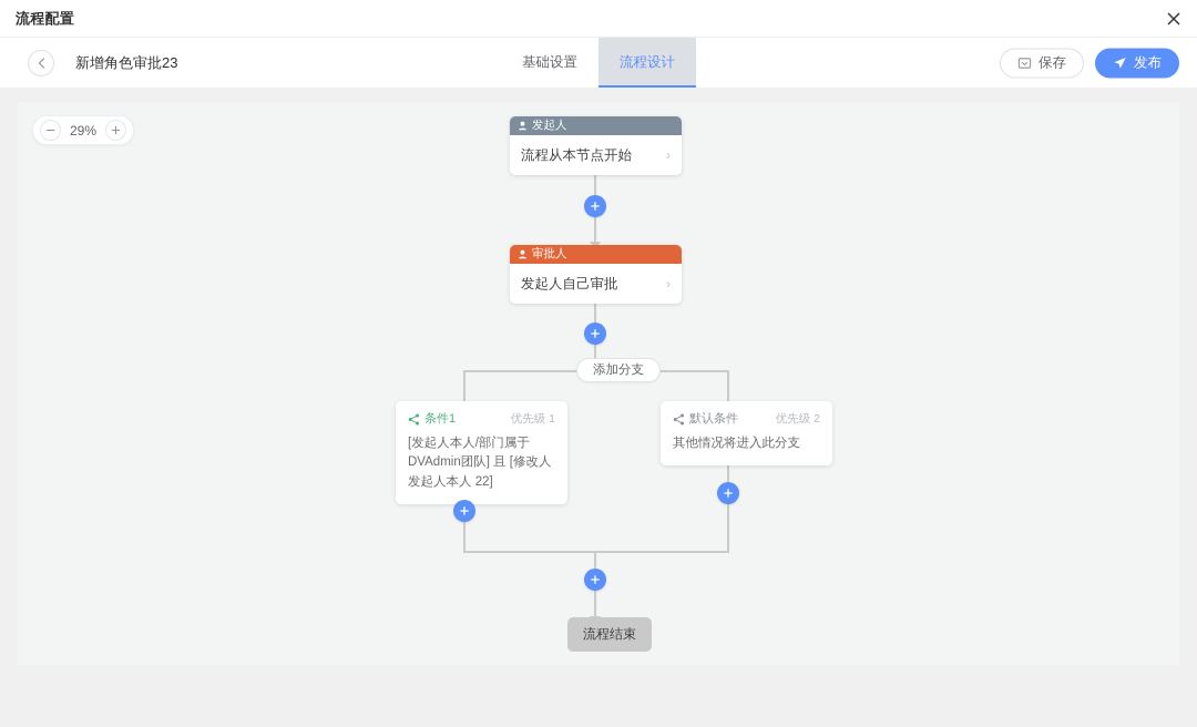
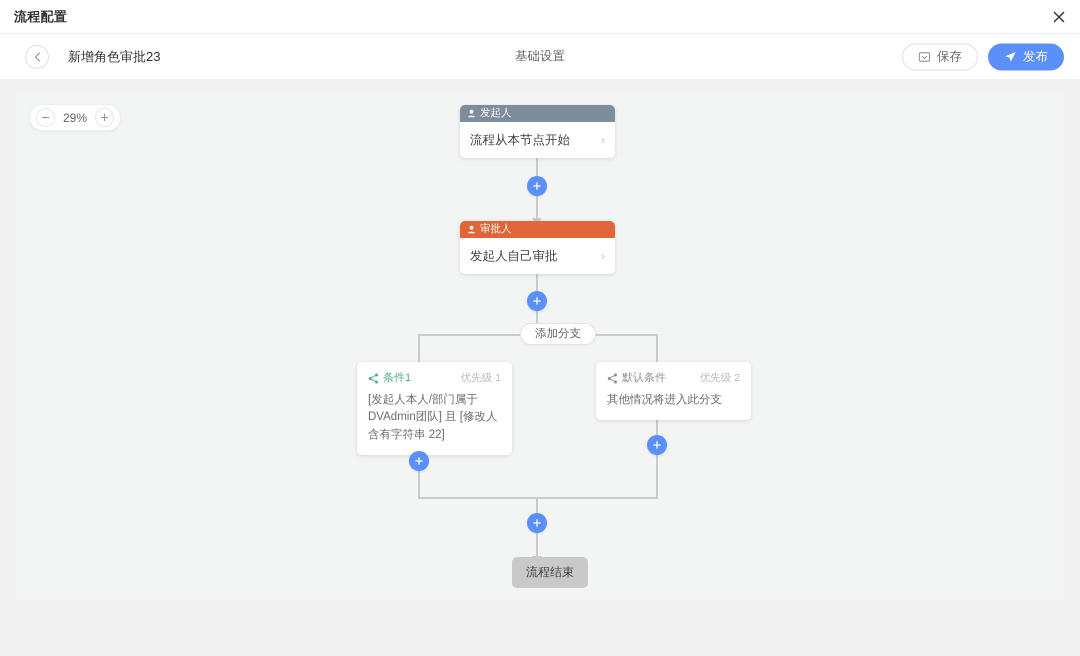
  流程配置
  新增角色审批23
  基础设置
- 流程设计
  保存
  发布
  29%
  发起人
  流程从本节点开始
  ›
  审批人
  发起人自己审批
  ›
  添加分支
  条件1
  优先级 1
- [发起人本人/部门属于 DVAdmin团队] 且 [修改人 发起人本人 22]
+ [发起人本人/部门属于 DVAdmin团队] 且 [修改人 含有字符串 22]
  默认条件
  优先级 2
  其他情况将进入此分支
  流程结束
